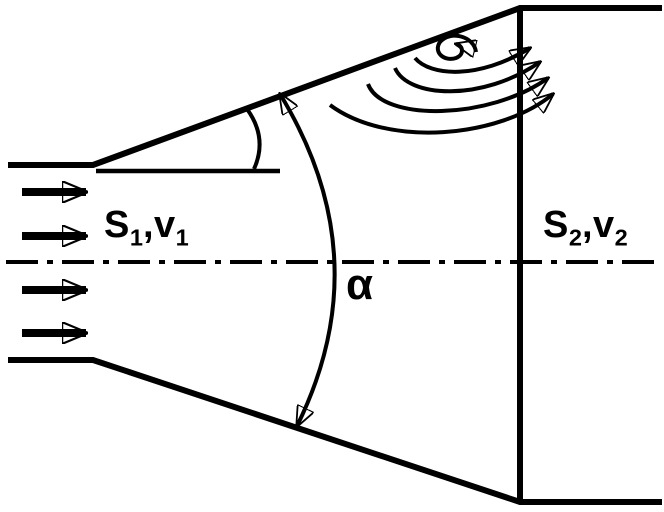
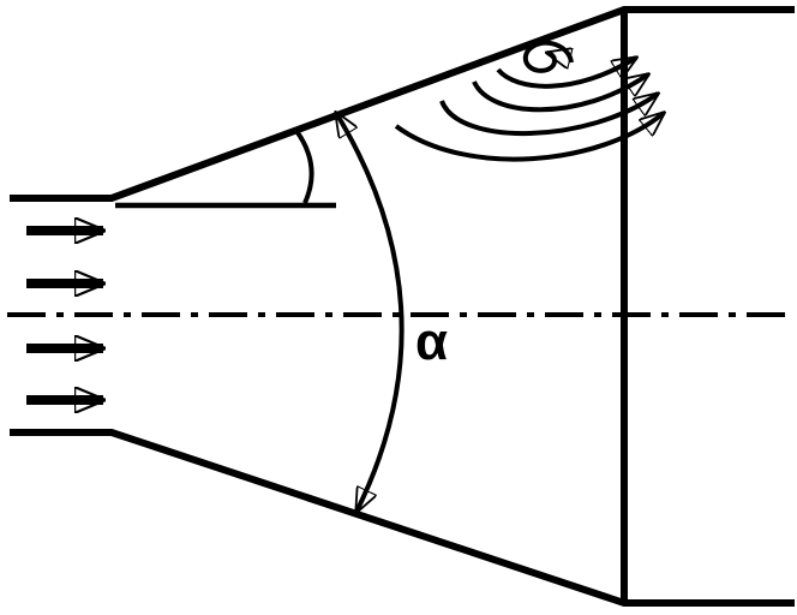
- S1,v1
- S2,v2
  α
